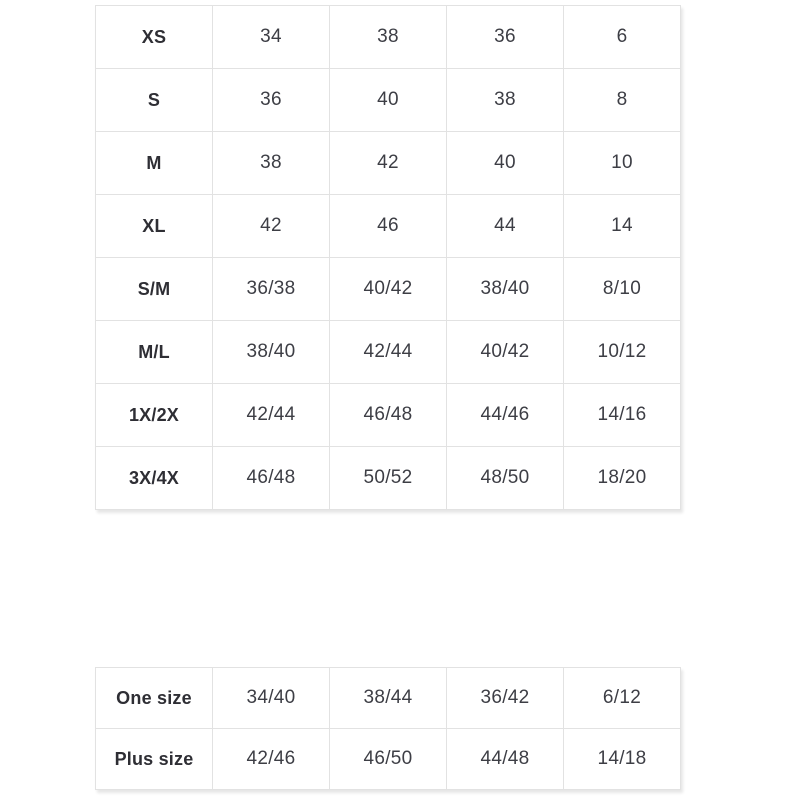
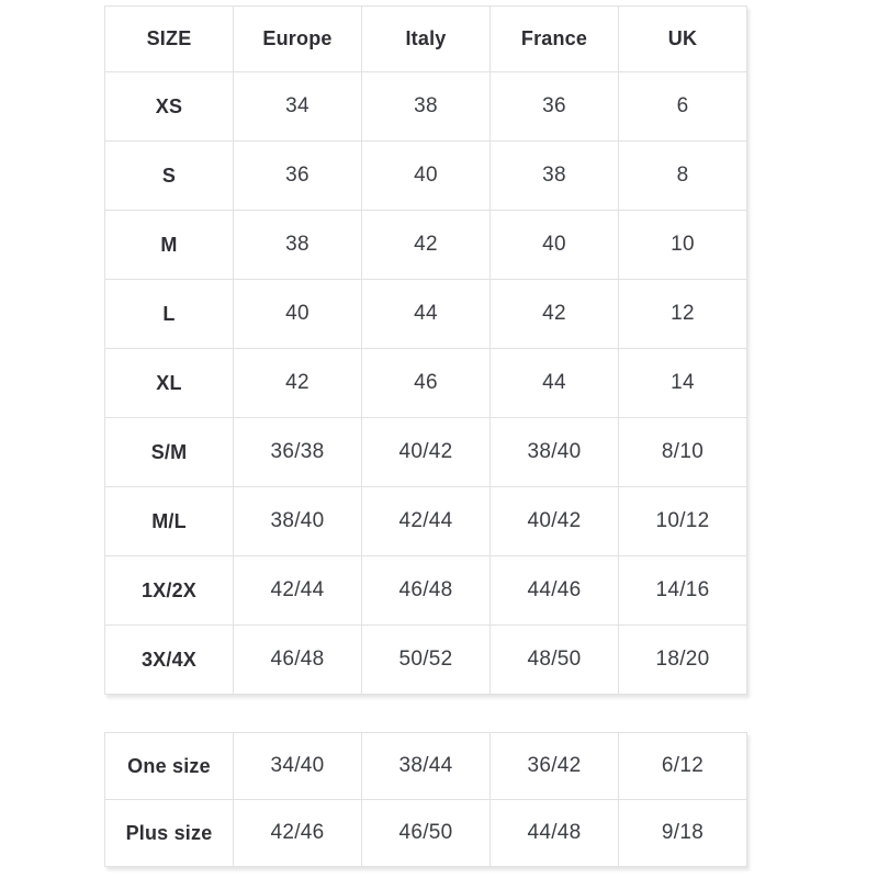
+ SIZE	Europe	Italy	France	UK
  XS	34	38	36	6
  S	36	40	38	8
  M	38	42	40	10
+ L	40	44	42	12
  XL	42	46	44	14
  S/M	36/38	40/42	38/40	8/10
  M/L	38/40	42/44	40/42	10/12
  1X/2X	42/44	46/48	44/46	14/16
  3X/4X	46/48	50/52	48/50	18/20
  One size	34/40	38/44	36/42	6/12
- Plus size	42/46	46/50	44/48	14/18
+ Plus size	42/46	46/50	44/48	9/18
